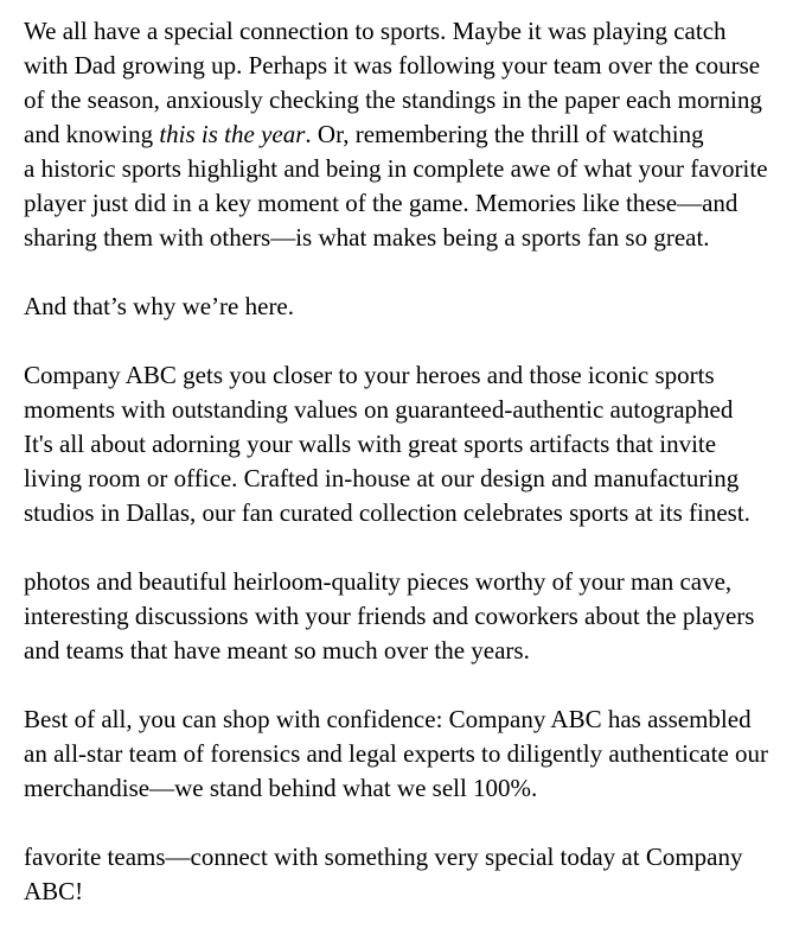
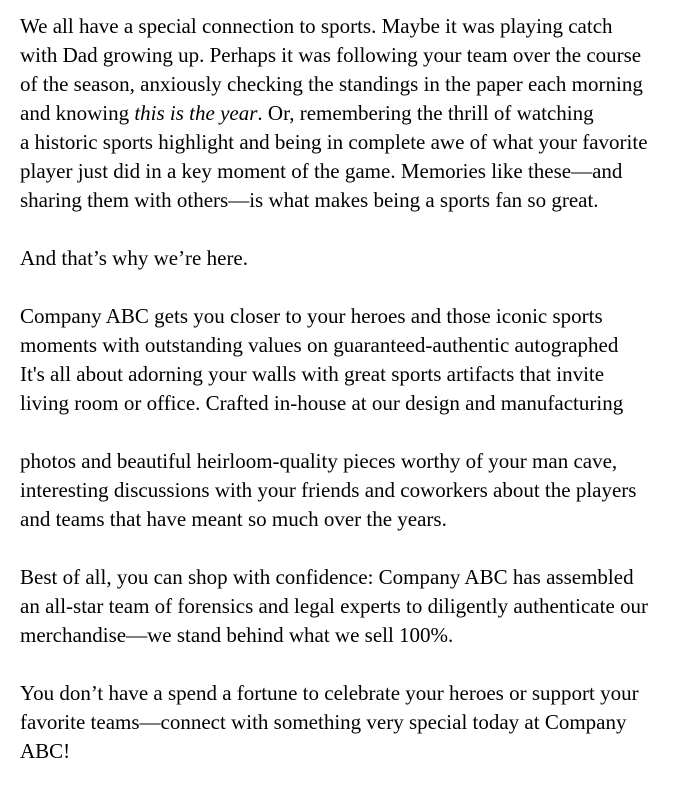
  We all have a special connection to sports. Maybe it was playing catch
  with Dad growing up. Perhaps it was following your team over the course
  of the season, anxiously checking the standings in the paper each morning
  and knowing this is the year. Or, remembering the thrill of watching
  a historic sports highlight and being in complete awe of what your favorite
  player just did in a key moment of the game. Memories like these—and
  sharing them with others—is what makes being a sports fan so great.
  And that’s why we’re here.
  Company ABC gets you closer to your heroes and those iconic sports
  moments with outstanding values on guaranteed-authentic autographed
  It's all about adorning your walls with great sports artifacts that invite
  living room or office. Crafted in-house at our design and manufacturing
- studios in Dallas, our fan curated collection celebrates sports at its finest.
  photos and beautiful heirloom-quality pieces worthy of your man cave,
  interesting discussions with your friends and coworkers about the players
  and teams that have meant so much over the years.
  Best of all, you can shop with confidence: Company ABC has assembled
  an all-star team of forensics and legal experts to diligently authenticate our
  merchandise—we stand behind what we sell 100%.
+ You don’t have a spend a fortune to celebrate your heroes or support your
  favorite teams—connect with something very special today at Company
  ABC!
